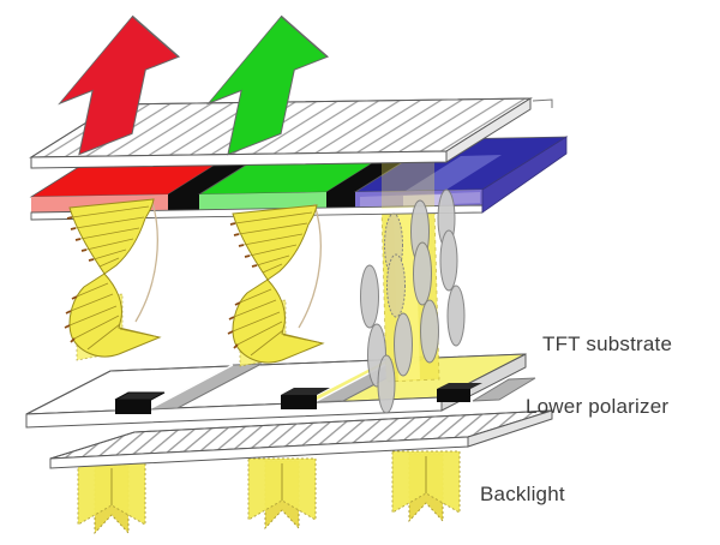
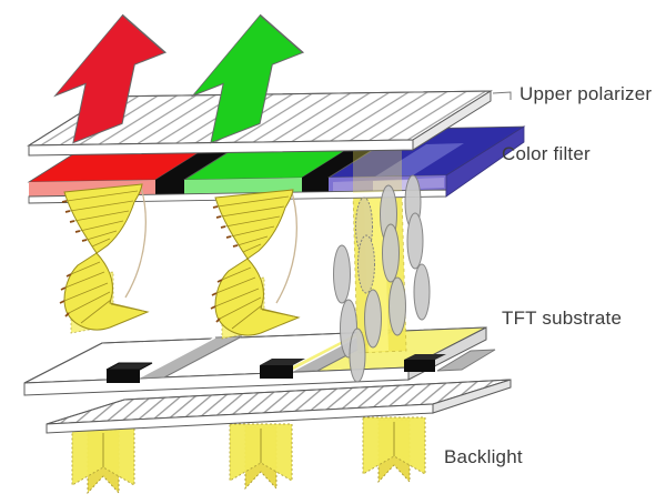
+ Upper polarizer
+ Color filter
  TFT substrate
- Lower polarizer
  Backlight
